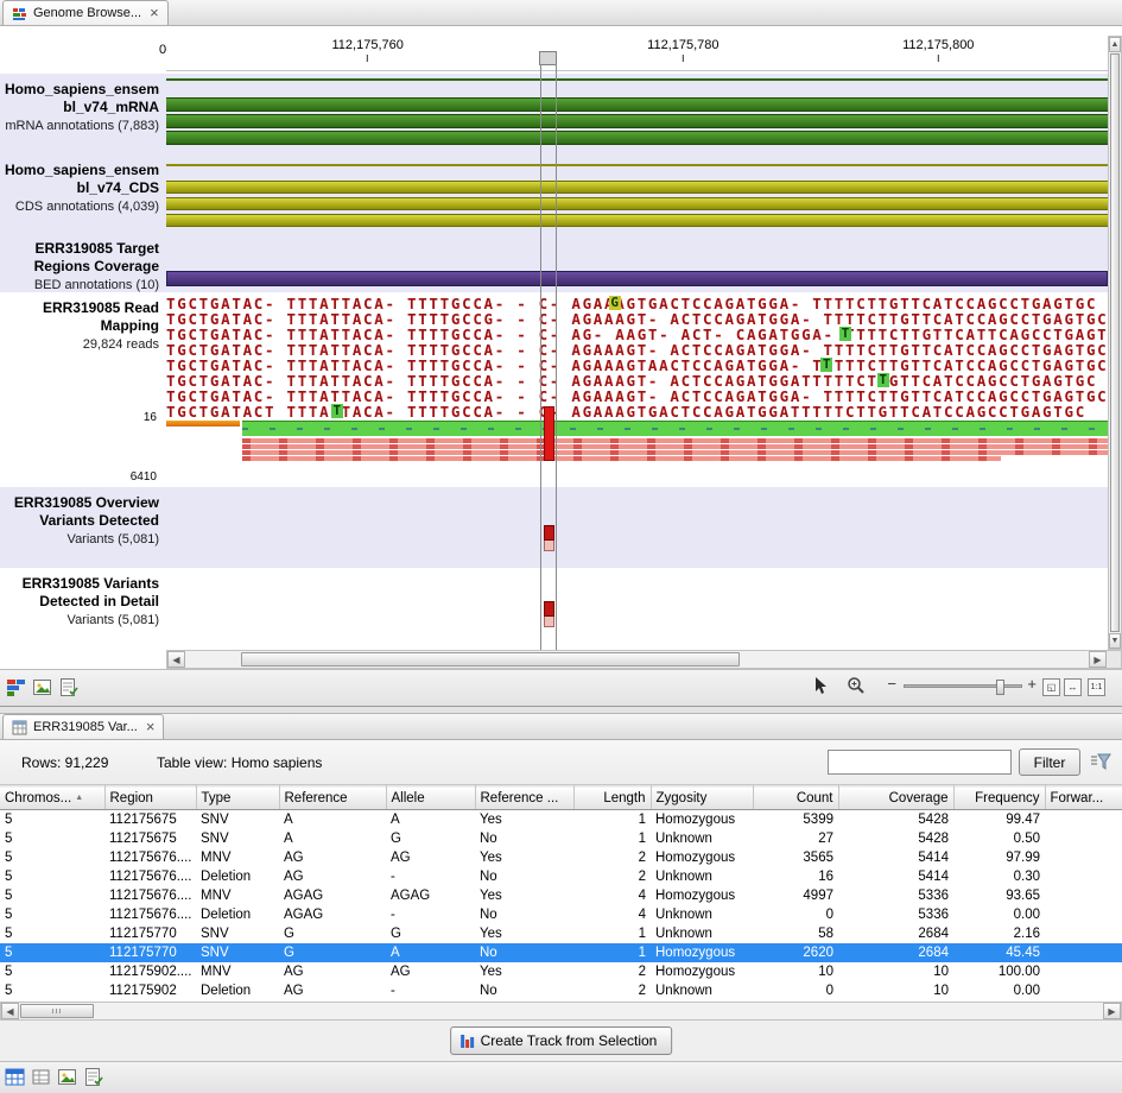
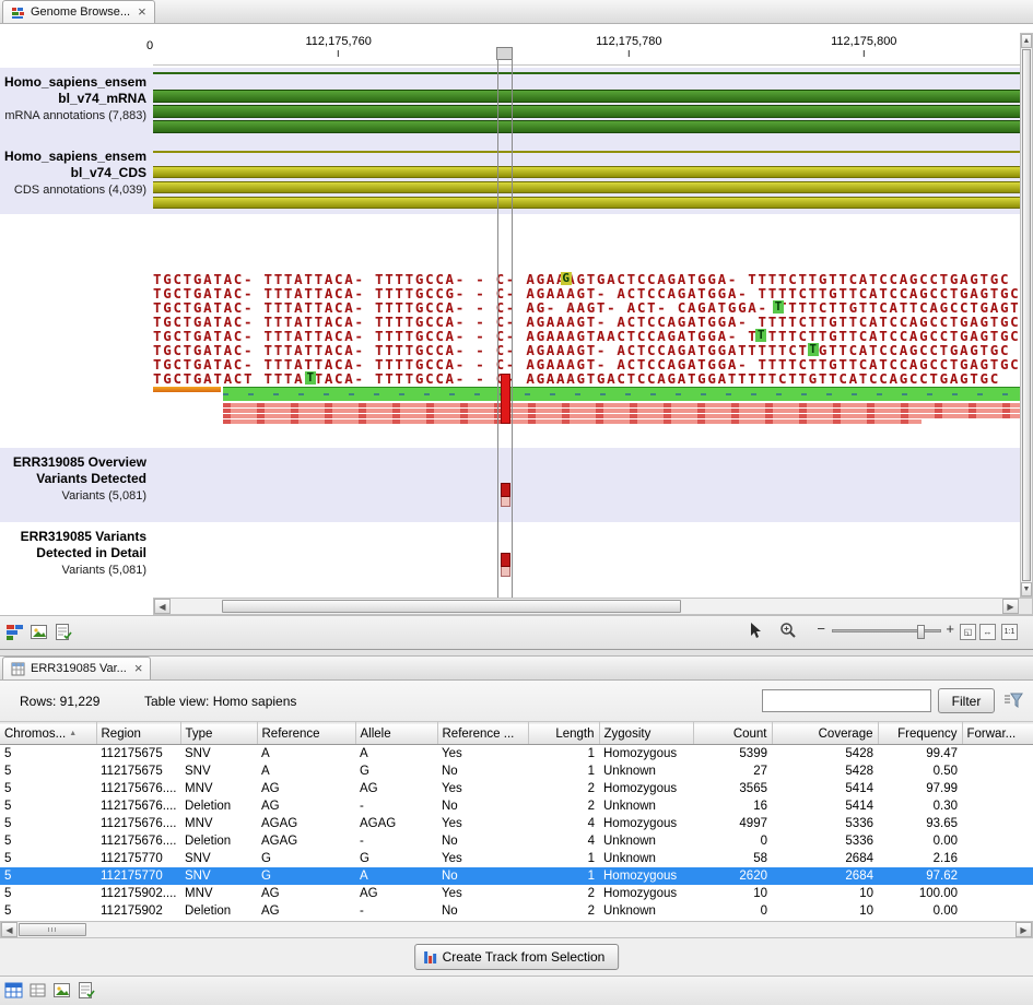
  Genome Browse...
  ×
  0
  112,175,760
  112,175,780
  112,175,800
  Homo_sapiens_ensem
  bl_v74_mRNA
  mRNA annotations (7,883)
  Homo_sapiens_ensem
  bl_v74_CDS
  CDS annotations (4,039)
- ERR319085 Target
- Regions Coverage
- BED annotations (10)
- ERR319085 Read
- Mapping
- 29,824 reads
- 16
- 6410
  TGCTGATAC- TTTATTACA- TTTTGCCA- - C AGAAGTGACTCCAGATGGA- TTTTCTTGTTCATCCAGCCTGAGTGC
  TGCTGATAC- TTTATTACA- TTTTGCCG- - C AGAAAGT- ACTCCAGATGGA- TTTTCTTGTTCATCCAGCCTGAGTGC
  TGCTGATAC- TTTATTACA- TTTTGCCA- - C AG- AAGT- ACT- CAGATGGA-TTTCTTGTTCATTCAGCCTGAGT
  TGCTGATAC- TTTATTACA- TTTTGCCA- - C AGAAAGT- ACTCCAGATGGA- TTTTCTTGTTCATCCAGCCTGAGTGC
  TGCTGATAC- TTTATTACA- TTTTGCCA- - C AGAAAGTAACTCCAGATGGA- TTTTCTTGTTCATCCAGCCTGAGTGC
  TGCTGATAC- TTTATTACA- TTTTGCCA- - C AGAAAGT- ACTCCAGATGGATTTTTCTGTTCATCCAGCCTGAGTGC
  TGCTGATAC- TTTATTACA- TTTTGCCA- - C AGAAAGT- ACTCCAGATGGA- TTTTCTTGTTCATCCAGCCTGAGTGC
  TGCTGATACT TTTATACA- TTTTGCCA- - AGAAAGTGACTCCAGATGGATTTTTCTTGTTCATCCAGCCTGAGTGC
  G
  T
  T
  T
  T
  ERR319085 Overview
  Variants Detected
  Variants (5,081)
  ERR319085 Variants
  Detected in Detail
  Variants (5,081)
  ◀
  ▶
  −
  +
  ◱
  ↔
  ERR319085 Var...
  ×
  Rows: 91,229
  Table view: Homo sapiens
  Filter
  Chromos...	Region	Type	Reference	Allele	Reference ...	Length	Zygosity	Count	Coverage	Frequency	Forwar...
  5	112175675	SNV	A	A	Yes	1	Homozygous	5399	5428	99.47
  5	112175675	SNV	A	G	No	1	Unknown	27	5428	0.50
  5	112175676....	MNV	AG	AG	Yes	2	Homozygous	3565	5414	97.99
  5	112175676....	Deletion	AG	-	No	2	Unknown	16	5414	0.30
  5	112175676....	MNV	AGAG	AGAG	Yes	4	Homozygous	4997	5336	93.65
  5	112175676....	Deletion	AGAG	-	No	4	Unknown	0	5336	0.00
  5	112175770	SNV	G	G	Yes	1	Unknown	58	2684	2.16
- 5	112175770	SNV	G	A	No	1	Homozygous	2620	2684	45.45
+ 5	112175770	SNV	G	A	No	1	Homozygous	2620	2684	97.62
  5	112175902....	MNV	AG	AG	Yes	2	Homozygous	10	10	100.00
  5	112175902	Deletion	AG	-	No	2	Unknown	0	10	0.00
  ◀
  ▶
  Create Track from Selection
